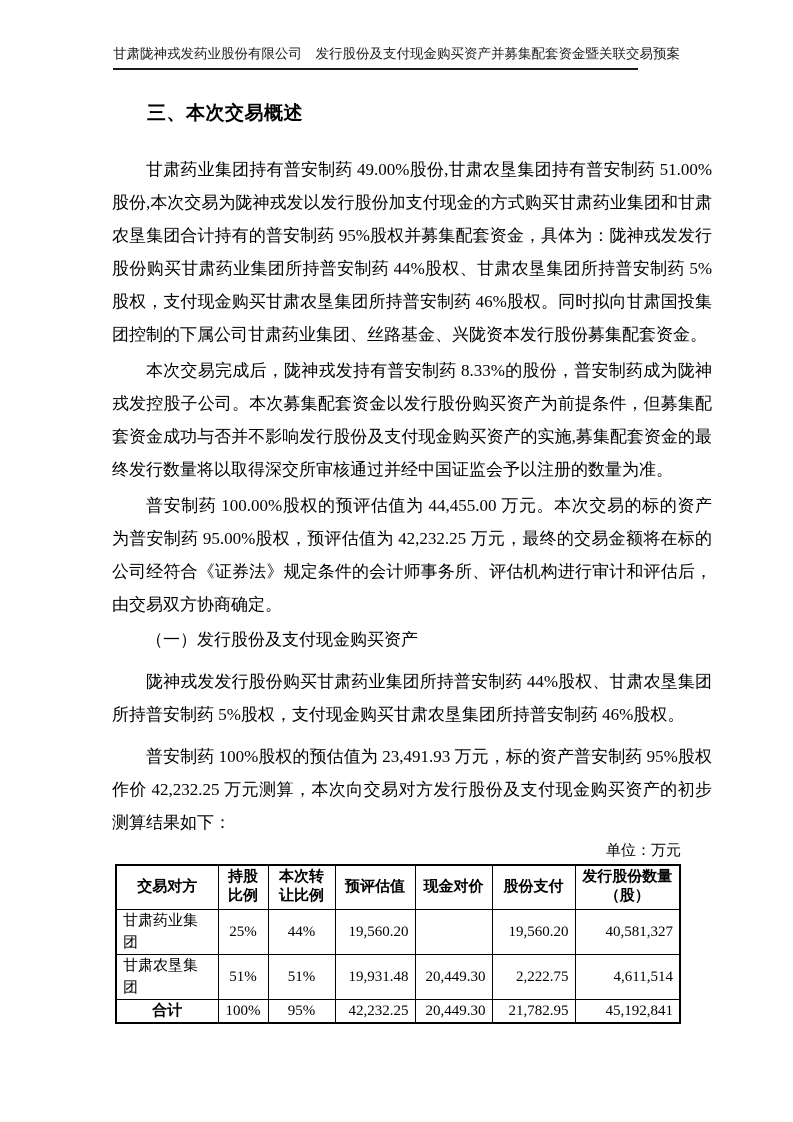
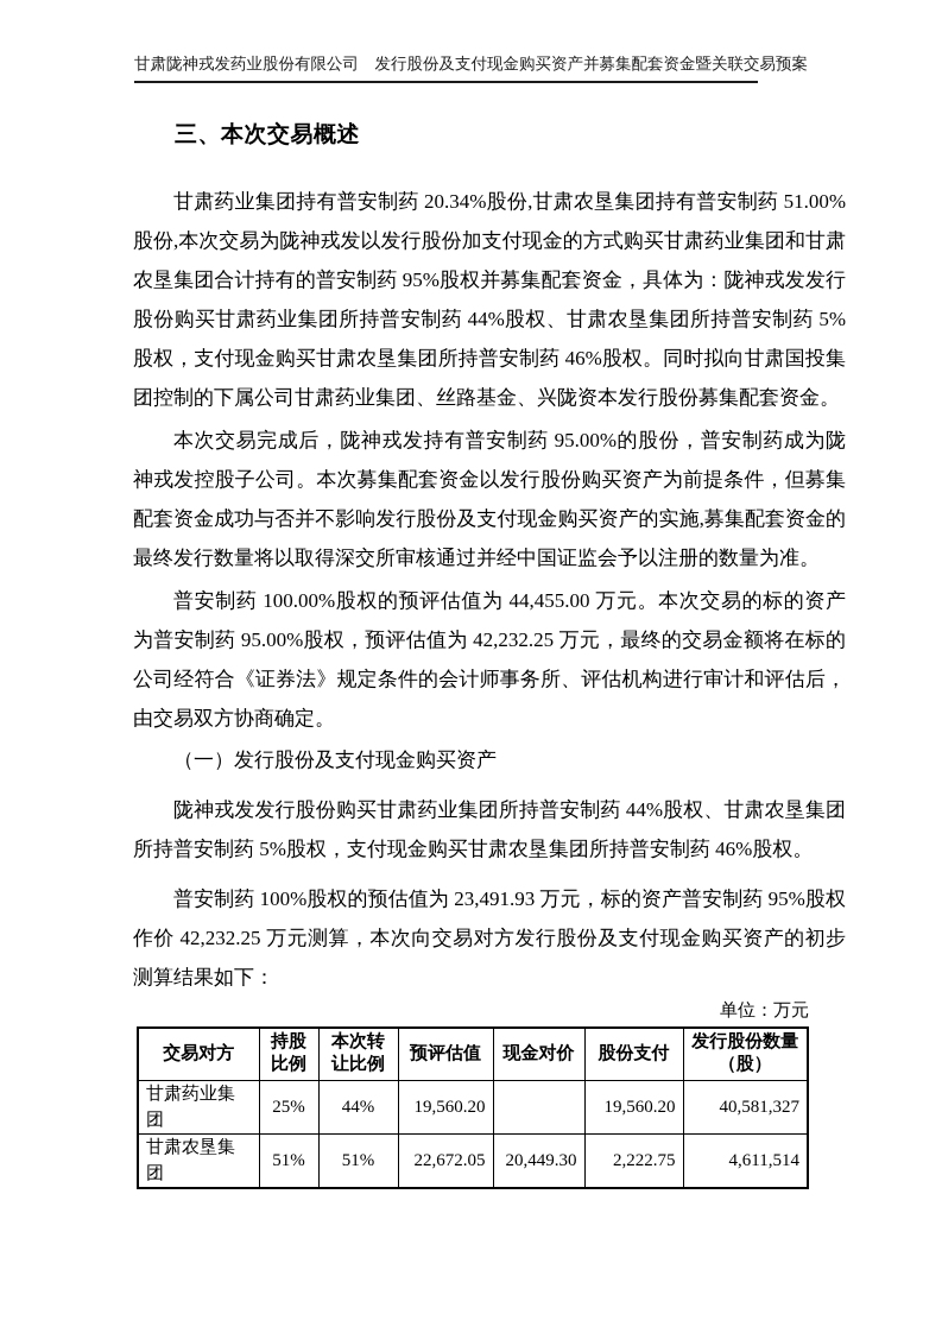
  甘肃陇神戎发药业股份有限公司 发行股份及支付现金购买资产并募集配套资金暨关联交易预案
  三、本次交易概述
- 甘肃药业集团持有普安制药 49.00%股份,甘肃农垦集团持有普安制药 51.00%股份,本次交易为陇神戎发以发行股份加支付现金的方式购买甘肃药业集团和甘肃农垦集团合计持有的普安制药 95%股权并募集配套资金，具体为：陇神戎发发行股份购买甘肃药业集团所持普安制药 44%股权、甘肃农垦集团所持普安制药 5%股权，支付现金购买甘肃农垦集团所持普安制药 46%股权。同时拟向甘肃国投集团控制的下属公司甘肃药业集团、丝路基金、兴陇资本发行股份募集配套资金。
+ 甘肃药业集团持有普安制药 20.34%股份,甘肃农垦集团持有普安制药 51.00%股份,本次交易为陇神戎发以发行股份加支付现金的方式购买甘肃药业集团和甘肃农垦集团合计持有的普安制药 95%股权并募集配套资金，具体为：陇神戎发发行股份购买甘肃药业集团所持普安制药 44%股权、甘肃农垦集团所持普安制药 5%股权，支付现金购买甘肃农垦集团所持普安制药 46%股权。同时拟向甘肃国投集团控制的下属公司甘肃药业集团、丝路基金、兴陇资本发行股份募集配套资金。
- 本次交易完成后，陇神戎发持有普安制药 8.33%的股份，普安制药成为陇神戎发控股子公司。本次募集配套资金以发行股份购买资产为前提条件，但募集配套资金成功与否并不影响发行股份及支付现金购买资产的实施,募集配套资金的最终发行数量将以取得深交所审核通过并经中国证监会予以注册的数量为准。
+ 本次交易完成后，陇神戎发持有普安制药 95.00%的股份，普安制药成为陇神戎发控股子公司。本次募集配套资金以发行股份购买资产为前提条件，但募集配套资金成功与否并不影响发行股份及支付现金购买资产的实施,募集配套资金的最终发行数量将以取得深交所审核通过并经中国证监会予以注册的数量为准。
  普安制药 100.00%股权的预评估值为 44,455.00 万元。本次交易的标的资产为普安制药 95.00%股权，预评估值为 42,232.25 万元，最终的交易金额将在标的公司经符合《证券法》规定条件的会计师事务所、评估机构进行审计和评估后，由交易双方协商确定。
  （一）发行股份及支付现金购买资产
  陇神戎发发行股份购买甘肃药业集团所持普安制药 44%股权、甘肃农垦集团所持普安制药 5%股权，支付现金购买甘肃农垦集团所持普安制药 46%股权。
  普安制药 100%股权的预估值为 23,491.93 万元，标的资产普安制药 95%股权作价 42,232.25 万元测算，本次向交易对方发行股份及支付现金购买资产的初步测算结果如下：
  单位：万元
  交易对方	持股 比例	本次转 让比例	预评估值	现金对价	股份支付	发行股份数量 （股）
  甘肃药业集团	25%	44%	19,560.20		19,560.20	40,581,327
- 甘肃农垦集团	51%	51%	19,931.48	20,449.30	2,222.75	4,611,514
+ 甘肃农垦集团	51%	51%	22,672.05	20,449.30	2,222.75	4,611,514
- 合计	100%	95%	42,232.25	20,449.30	21,782.95	45,192,841
